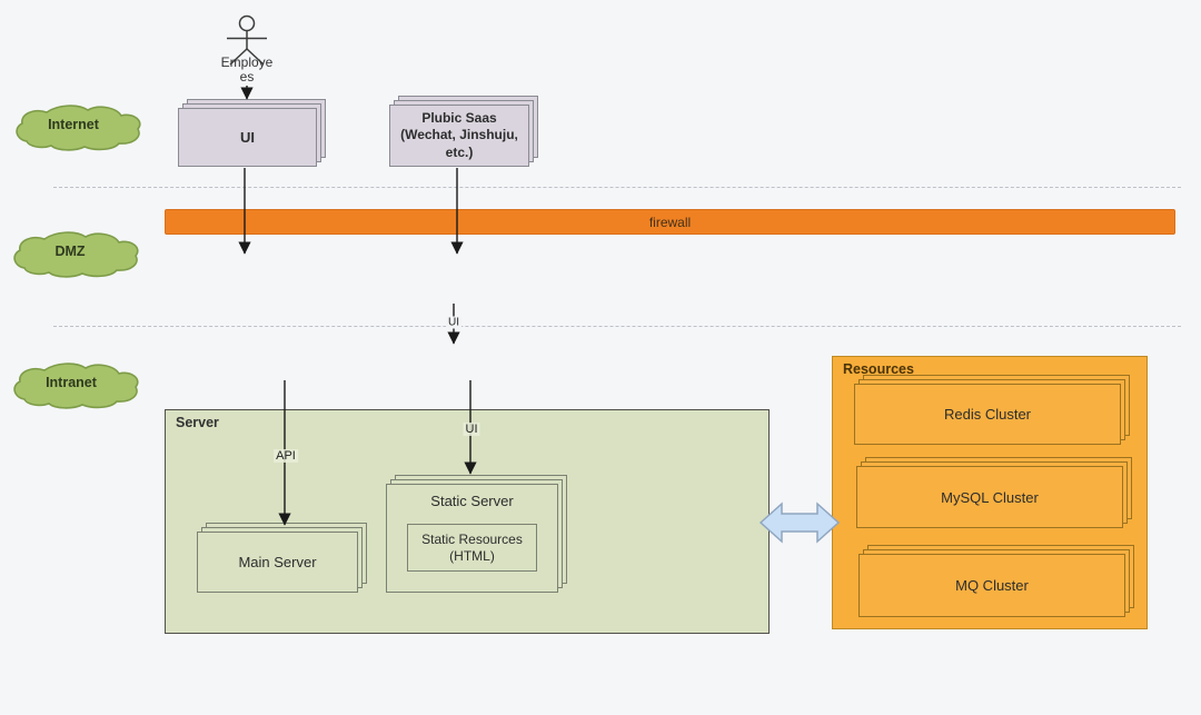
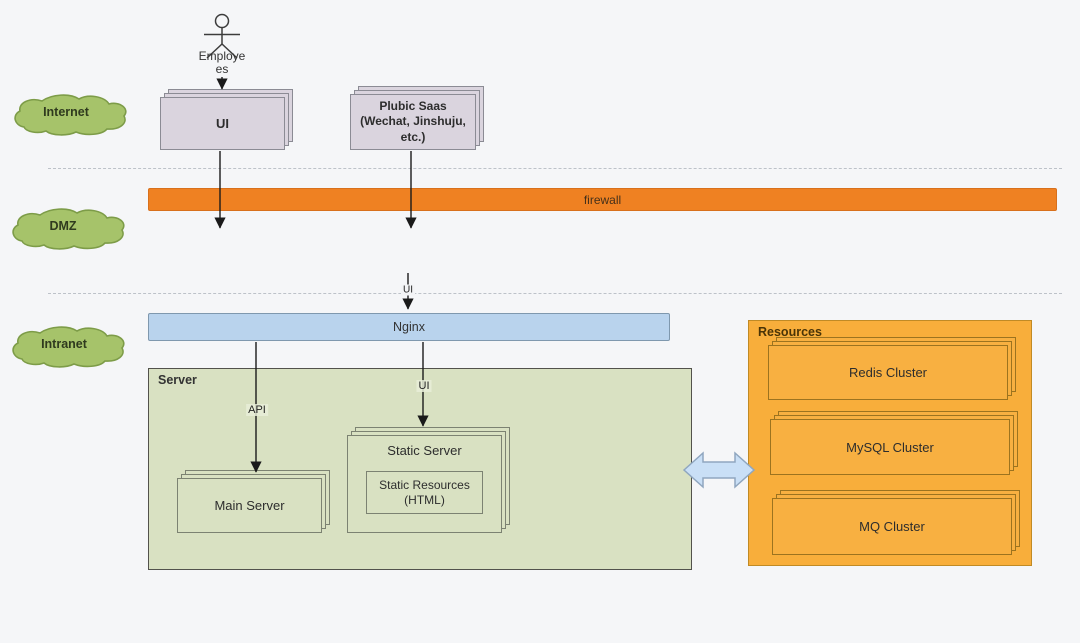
  Server
  Resources
  firewall
+ Nginx
  UI
  Plubic Saas
  (Wechat, Jinshuju,
  etc.)
  Main Server
  Static Server
  Static Resources
  (HTML)
  Redis Cluster
  MySQL Cluster
  MQ Cluster
  Internet
  DMZ
  Intranet
  Employe
  es
  UI
  API
  UI
